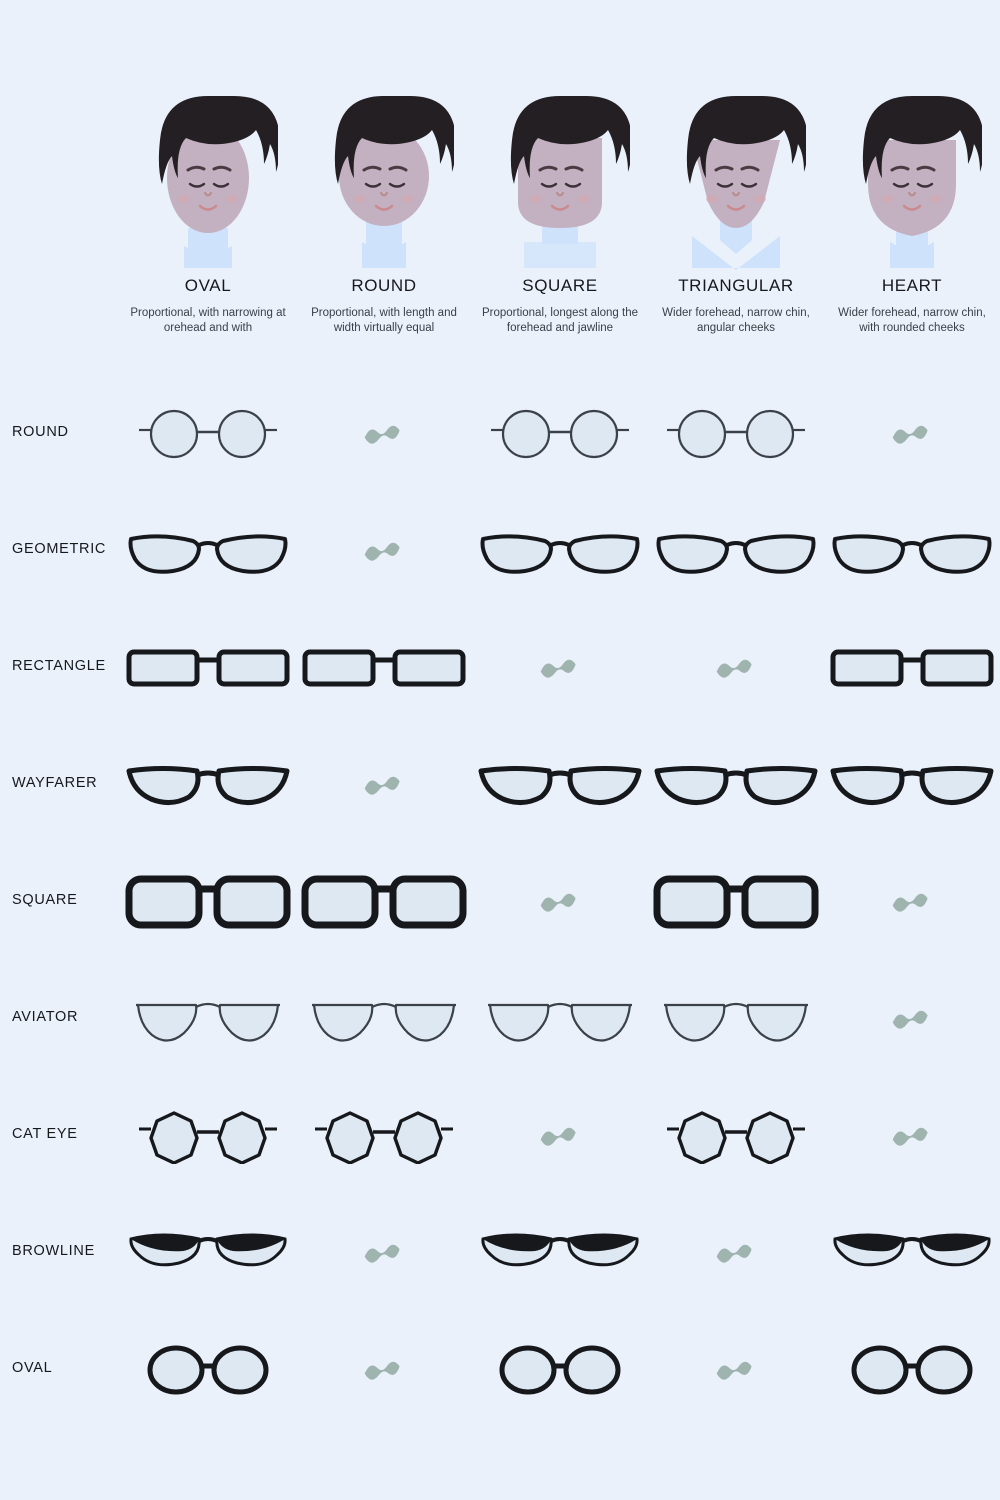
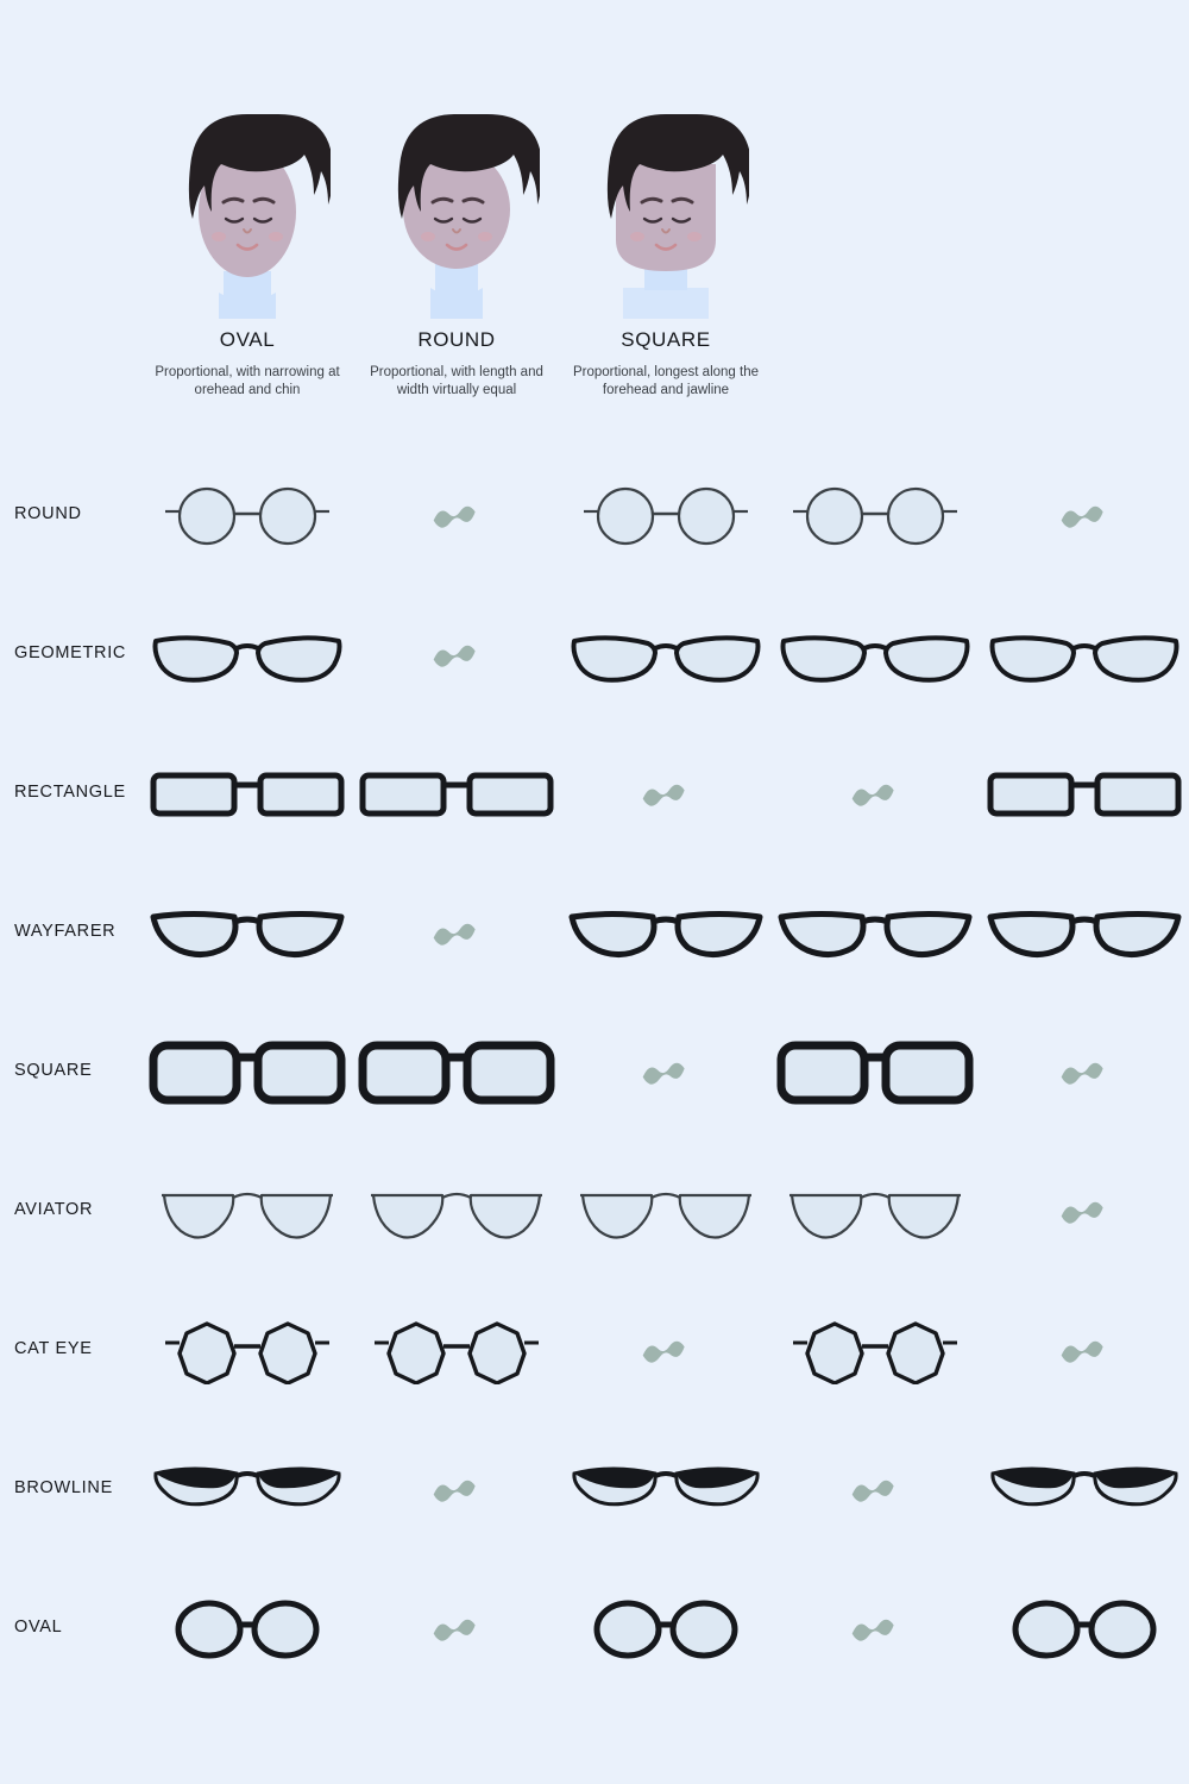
  OVAL
- Proportional, with narrowing at orehead and with
+ Proportional, with narrowing at orehead and chin
  ROUND
  Proportional, with length and width virtually equal
  SQUARE
  Proportional, longest along the forehead and jawline
- TRIANGULAR
- Wider forehead, narrow chin, angular cheeks
- HEART
- Wider forehead, narrow chin, with rounded cheeks
  ROUND
  GEOMETRIC
  RECTANGLE
  WAYFARER
  SQUARE
  AVIATOR
  CAT EYE
  BROWLINE
  OVAL
